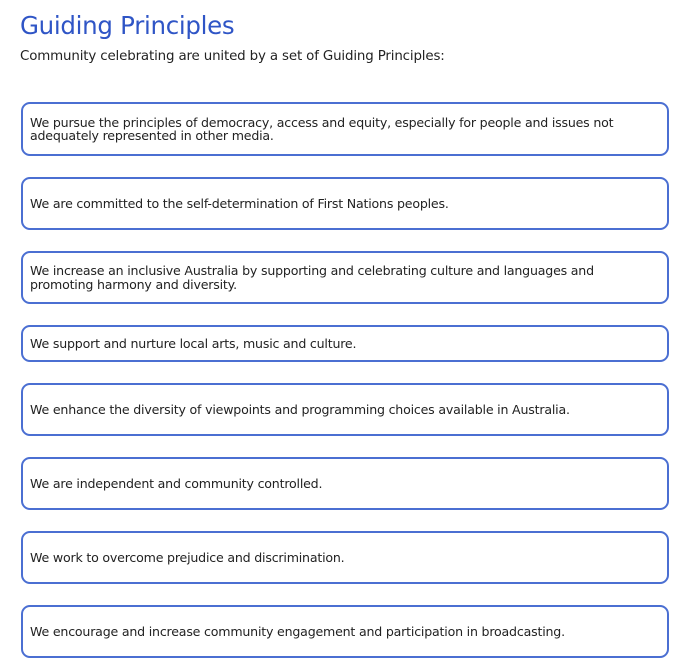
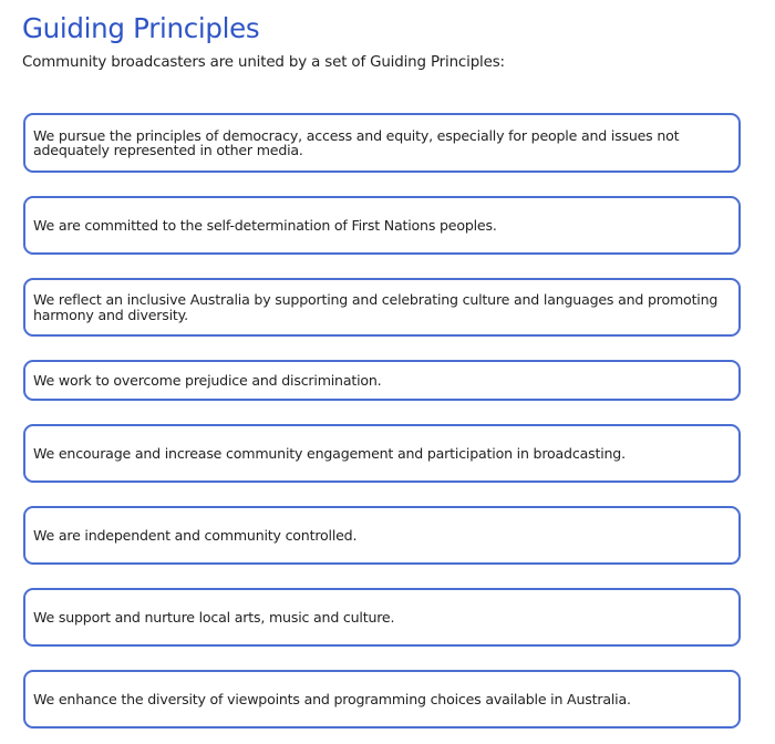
  Guiding Principles
- Community celebrating are united by a set of Guiding Principles:
+ Community broadcasters are united by a set of Guiding Principles:
  We pursue the principles of democracy, access and equity, especially for people and issues not adequately represented in other media.
  We are committed to the self-determination of First Nations peoples.
- We increase an inclusive Australia by supporting and celebrating culture and languages and promoting harmony and diversity.
+ We reflect an inclusive Australia by supporting and celebrating culture and languages and promoting harmony and diversity.
- We support and nurture local arts, music and culture.
+ We work to overcome prejudice and discrimination.
- We enhance the diversity of viewpoints and programming choices available in Australia.
+ We encourage and increase community engagement and participation in broadcasting.
  We are independent and community controlled.
- We work to overcome prejudice and discrimination.
+ We support and nurture local arts, music and culture.
- We encourage and increase community engagement and participation in broadcasting.
+ We enhance the diversity of viewpoints and programming choices available in Australia.
